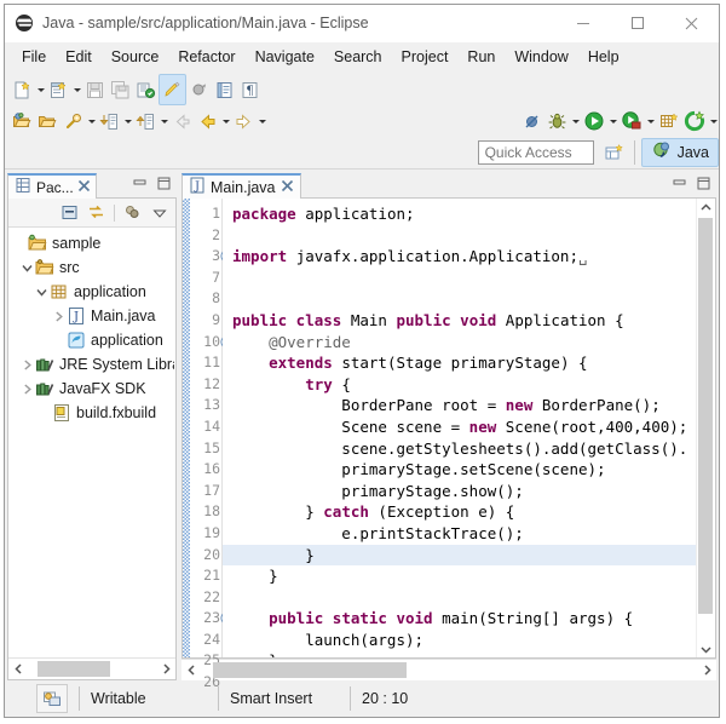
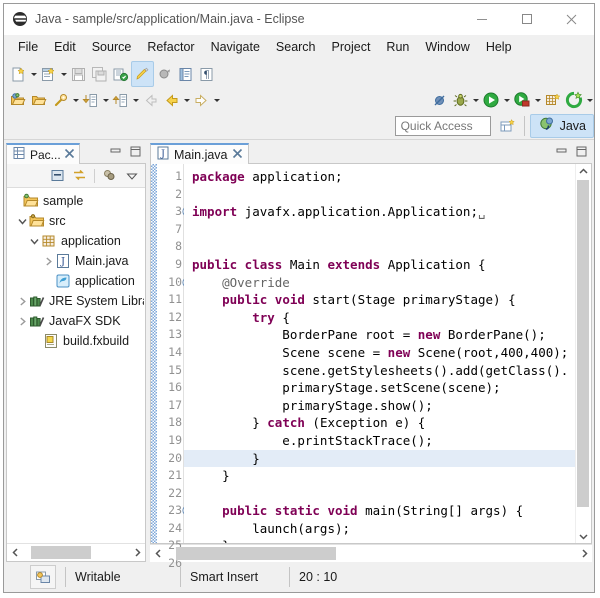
  Java - sample/src/application/Main.java - Eclipse
  File
  Edit
  Source
  Refactor
  Navigate
  Search
  Project
  Run
  Window
  Help
  ¶
  Quick Access
  Java
  Pac...
  sample
  src
  application
  J
  Main.java
  application
  JRE System Libr
  JavaFX SDK
  build.fxbuild
  J
  Main.java
  1
  2
  3
  7
  8
  9
  10
  11
  12
  13
  14
  15
  16
  17
  18
  19
  20
  21
  22
  23
  24
  25
  26
  package application;
  import javafx.application.Application;␣
- public class Main public void Application {
+ public class Main extends Application {
  @Override
- extends start(Stage primaryStage) {
+ public void start(Stage primaryStage) {
  try {
  BorderPane root = new BorderPane();
  Scene scene = new Scene(root,400,400);
  scene.getStylesheets().add(getClass().
  primaryStage.setScene(scene);
  primaryStage.show();
  } catch (Exception e) {
  e.printStackTrace();
  }
  }
  public static void main(String[] args) {
  launch(args);
  Writable
  Smart Insert
  20 : 10
